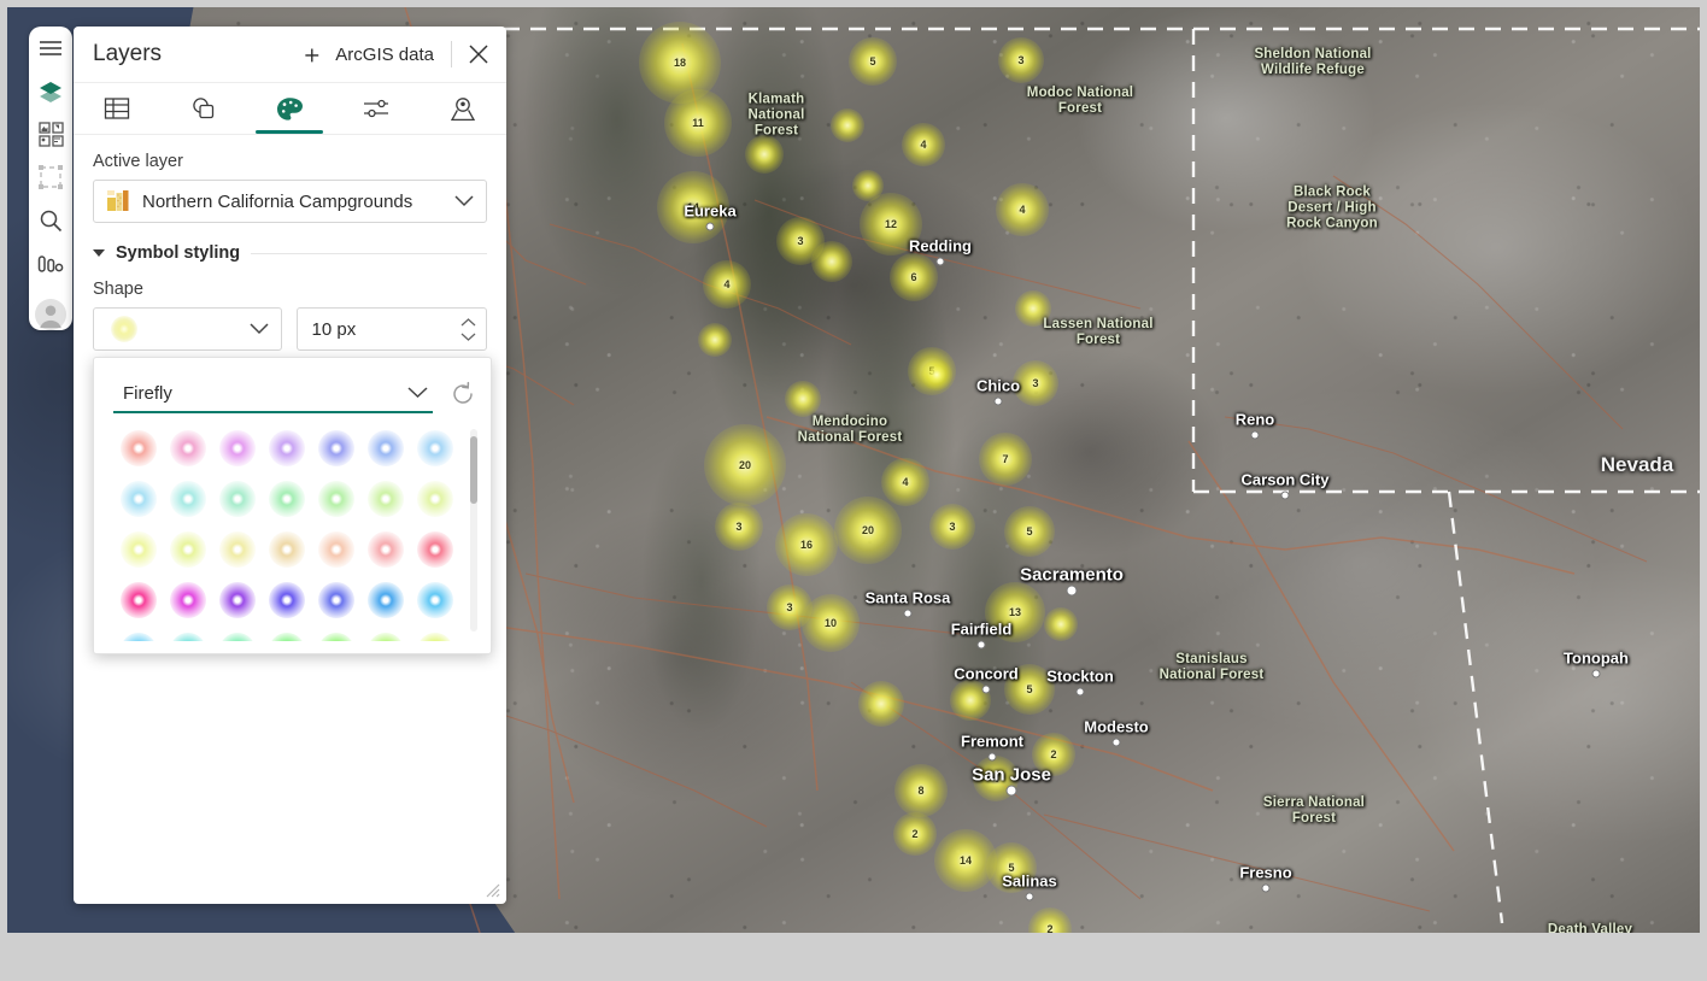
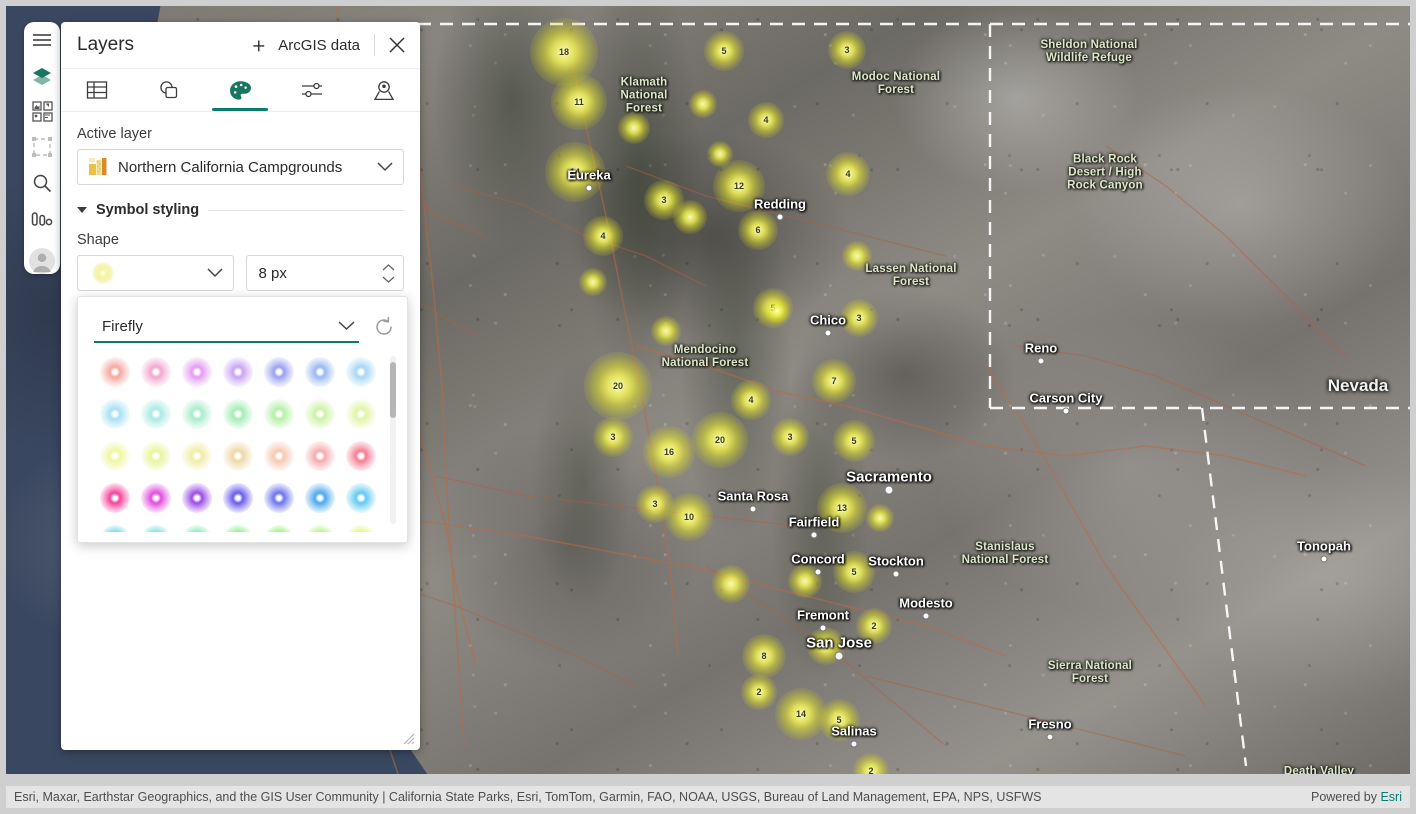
  18
  11
  14
  4
  3
  5
  4
  12
  6
  3
  4
  3
  7
  4
  20
  3
  16
  20
  3
  5
  3
  10
  13
  5
  2
  4
  8
  2
  14
  5
  2
  Klamath
  National
  Forest
  Modoc National
  Forest
  Sheldon National
  Wildlife Refuge
  Black Rock
  Desert / High
  Rock Canyon
  Lassen National
  Forest
  Mendocino
  National Forest
  Stanislaus
  National Forest
  Sierra National
  Forest
  Death Valley
  Eureka
  Redding
  Chico
  Reno
  Carson City
  Sacramento
  Santa Rosa
  Fairfield
  Concord
  Stockton
  Modesto
  Fremont
  San Jose
  Salinas
  Fresno
  Tonopah
  Nevada
+ Esri, Maxar, Earthstar Geographics, and the GIS User Community | California State Parks, Esri, TomTom, Garmin, FAO, NOAA, USGS, Bureau of Land Management, EPA, NPS, USFWS
+ Powered by Esri
  Layers
  ＋
  ArcGIS data
  Active layer
  Northern California Campgrounds
  Symbol styling
  Shape
- 10 px
+ 8 px
  Firefly
